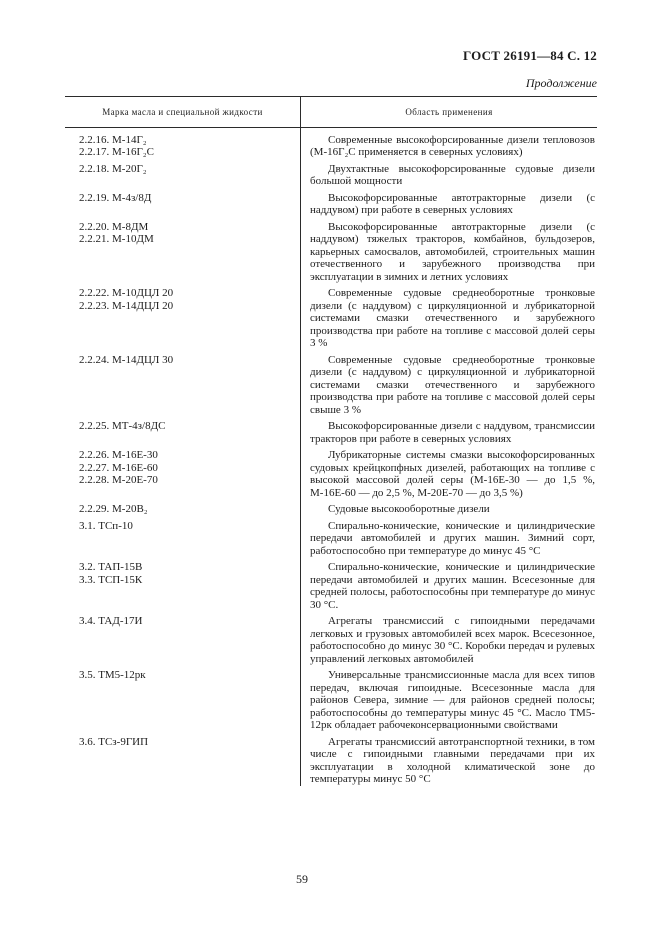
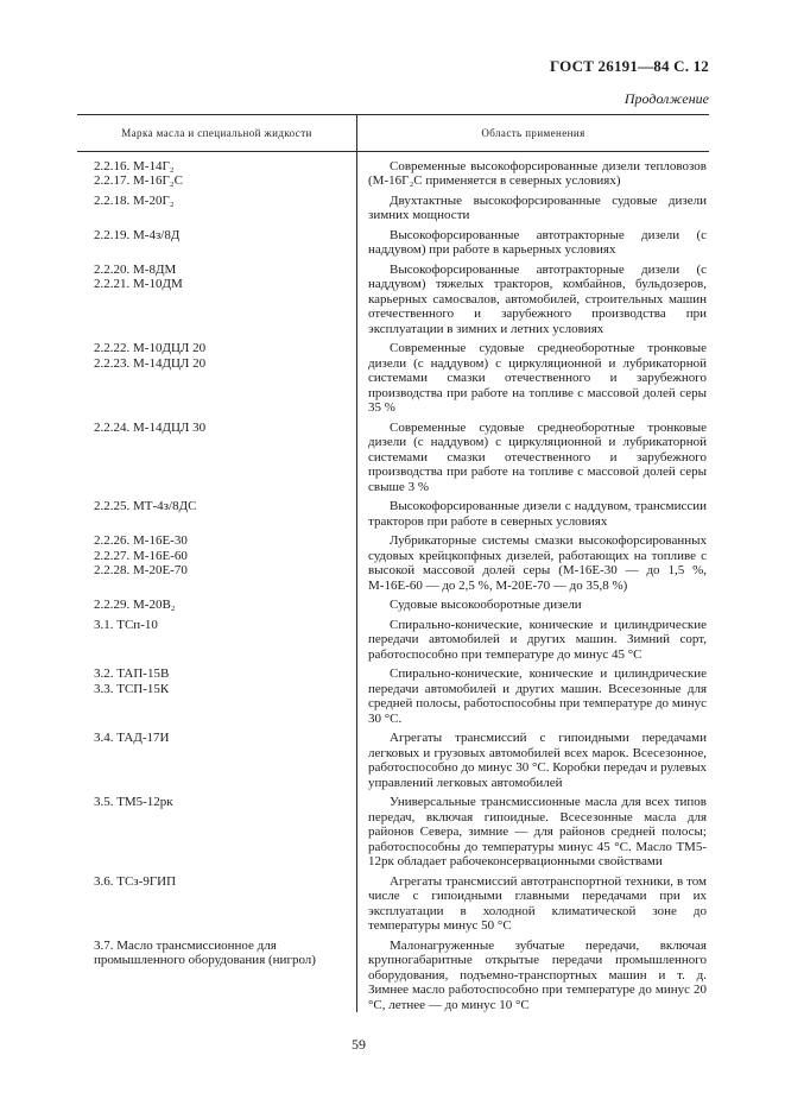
  ГОСТ 26191—84 С. 12
  Продолжение
  Марка масла и специальной жидкости
  Область применения
  2.2.16. М-14Г₂
  2.2.17. М-16Г₂С
  Современные высокофорсированные дизели тепловозов (М-16Г₂С применяется в северных условиях)
  2.2.18. М-20Г₂
- Двухтактные высокофорсированные судовые дизели большой мощности
+ Двухтактные высокофорсированные судовые дизели зимних мощности
  2.2.19. М-4з/8Д
- Высокофорсированные автотракторные дизели (с наддувом) при работе в северных условиях
+ Высокофорсированные автотракторные дизели (с наддувом) при работе в карьерных условиях
  2.2.20. М-8ДМ
  2.2.21. М-10ДМ
  Высокофорсированные автотракторные дизели (с наддувом) тяжелых тракторов, комбайнов, бульдозеров, карьерных самосвалов, автомобилей, строительных машин отечественного и зарубежного производства при эксплуатации в зимних и летних условиях
  2.2.22. М-10ДЦЛ 20
  2.2.23. М-14ДЦЛ 20
- Современные судовые среднеоборотные тронковые дизели (с наддувом) с циркуляционной и лубрикаторной системами смазки отечественного и зарубежного производства при работе на топливе с массовой долей серы 3 %
+ Современные судовые среднеоборотные тронковые дизели (с наддувом) с циркуляционной и лубрикаторной системами смазки отечественного и зарубежного производства при работе на топливе с массовой долей серы 35 %
  2.2.24. М-14ДЦЛ 30
  Современные судовые среднеоборотные тронковые дизели (с наддувом) с циркуляционной и лубрикаторной системами смазки отечественного и зарубежного производства при работе на топливе с массовой долей серы свыше 3 %
  2.2.25. МТ-4з/8ДС
  Высокофорсированные дизели с наддувом, трансмиссии тракторов при работе в северных условиях
  2.2.26. М-16Е-30
  2.2.27. М-16Е-60
  2.2.28. М-20Е-70
- Лубрикаторные системы смазки высокофорсированных судовых крейцкопфных дизелей, работающих на топливе с высокой массовой долей серы (М-16Е-30 — до 1,5 %, М-16Е-60 — до 2,5 %, М-20Е-70 — до 3,5 %)
+ Лубрикаторные системы смазки высокофорсированных судовых крейцкопфных дизелей, работающих на топливе с высокой массовой долей серы (М-16Е-30 — до 1,5 %, М-16Е-60 — до 2,5 %, М-20Е-70 — до 35,8 %)
  2.2.29. М-20В₂
  Судовые высокооборотные дизели
  3.1. ТСп-10
  Спирально-конические, конические и цилиндрические передачи автомобилей и других машин. Зимний сорт, работоспособно при температуре до минус 45 °С
  3.2. ТАП-15В
  3.3. ТСП-15К
  Спирально-конические, конические и цилиндрические передачи автомобилей и других машин. Всесезонные для средней полосы, работоспособны при температуре до минус 30 °С.
  3.4. ТАД-17И
  Агрегаты трансмиссий с гипоидными передачами легковых и грузовых автомобилей всех марок. Всесезонное, работоспособно до минус 30 °С. Коробки передач и рулевых управлений легковых автомобилей
  3.5. ТМ5-12рк
  Универсальные трансмиссионные масла для всех типов передач, включая гипоидные. Всесезонные масла для районов Севера, зимние — для районов средней полосы; работоспособны до температуры минус 45 °С. Масло ТМ5-12рк обладает рабочеконсервационными свойствами
  3.6. ТСз-9ГИП
  Агрегаты трансмиссий автотранспортной техники, в том числе с гипоидными главными передачами при их эксплуатации в холодной климатической зоне до температуры минус 50 °С
+ 3.7. Масло трансмиссионное для промышленного оборудования (нигрол)
+ Малонагруженные зубчатые передачи, включая крупногабаритные открытые передачи промышленного оборудования, подъемно-транспортных машин и т. д. Зимнее масло работоспособно при температуре до минус 20 °С, летнее — до минус 10 °С
  59
